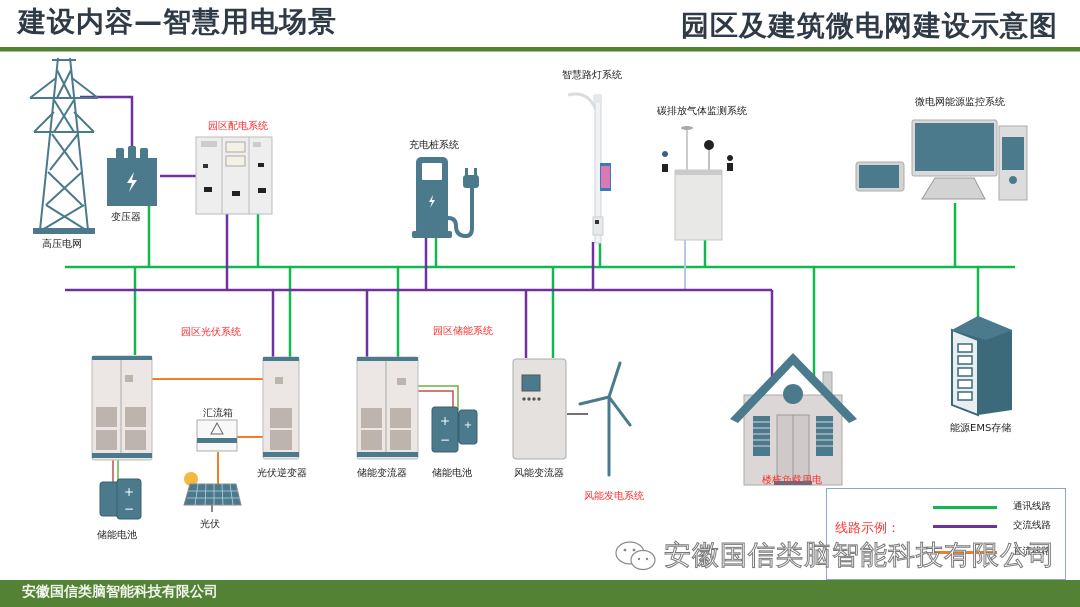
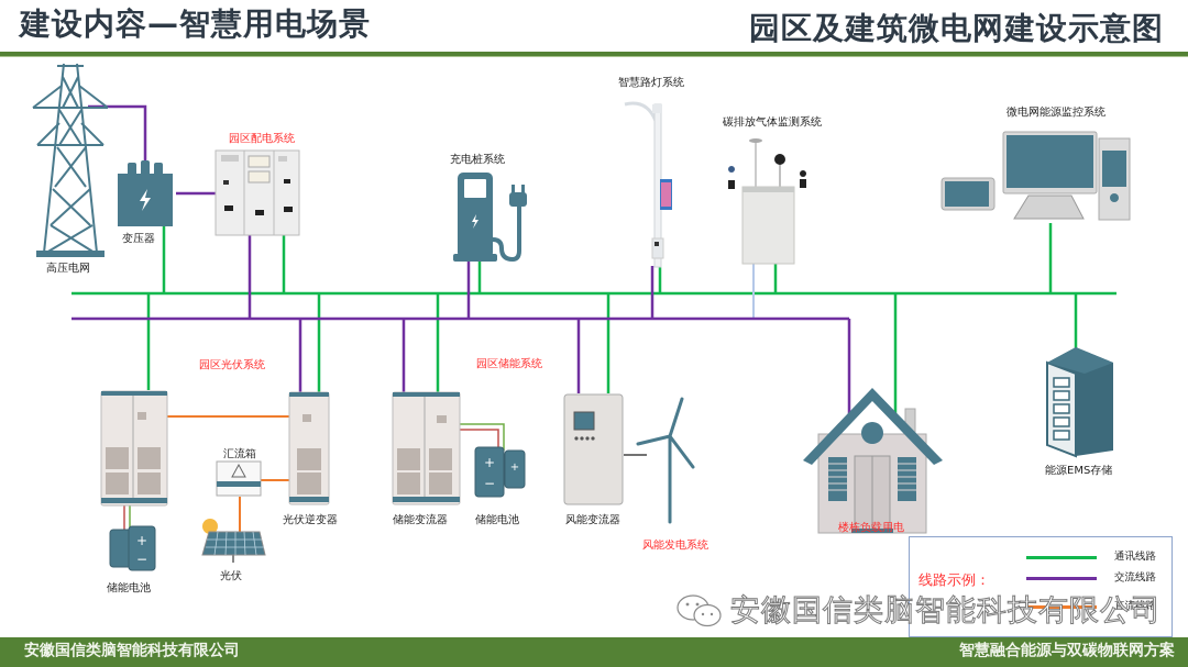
  建设内容—智慧用电场景
  园区及建筑微电网建设示意图
  +
  −
  +
  −
  +
  高压电网
  变压器
  园区配电系统
  充电桩系统
  智慧路灯系统
  碳排放气体监测系统
  微电网能源监控系统
  园区光伏系统
  光伏逆变器
  汇流箱
  光伏
  储能电池
  园区储能系统
  储能变流器
  储能电池
  风能变流器
  风能发电系统
  楼栋负载用电
  能源EMS存储
  线路示例：
  通讯线路
  交流线路
  直流线路
  安徽国信类脑智能科技有限公司
  安徽国信类脑智能科技有限公司
+ 智慧融合能源与双碳物联网方案
